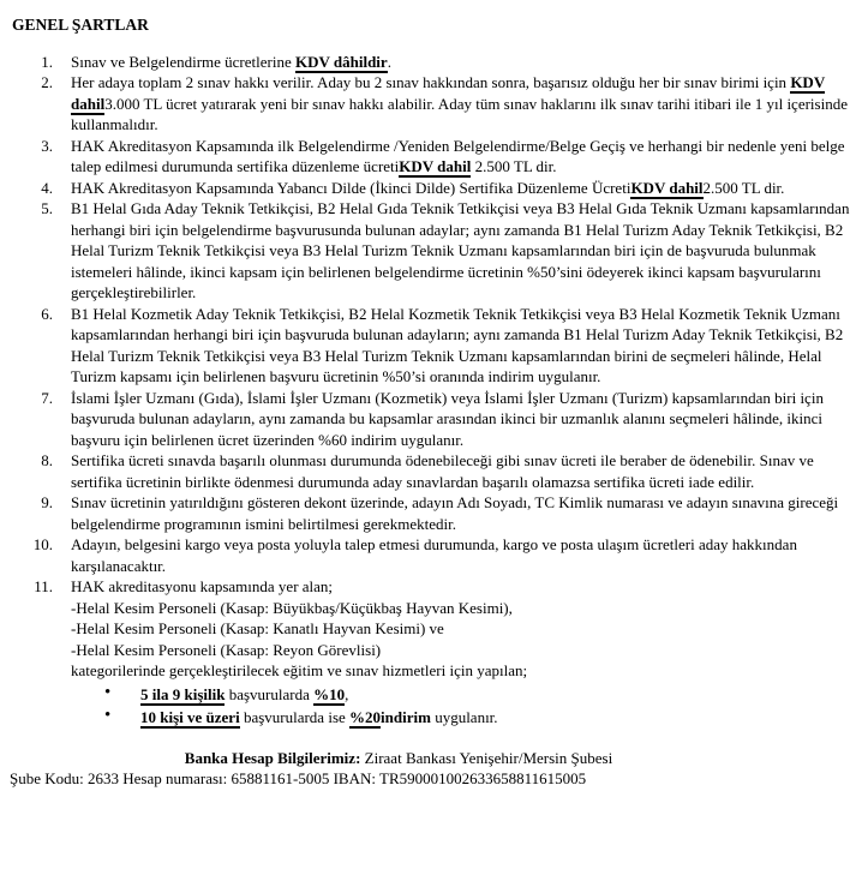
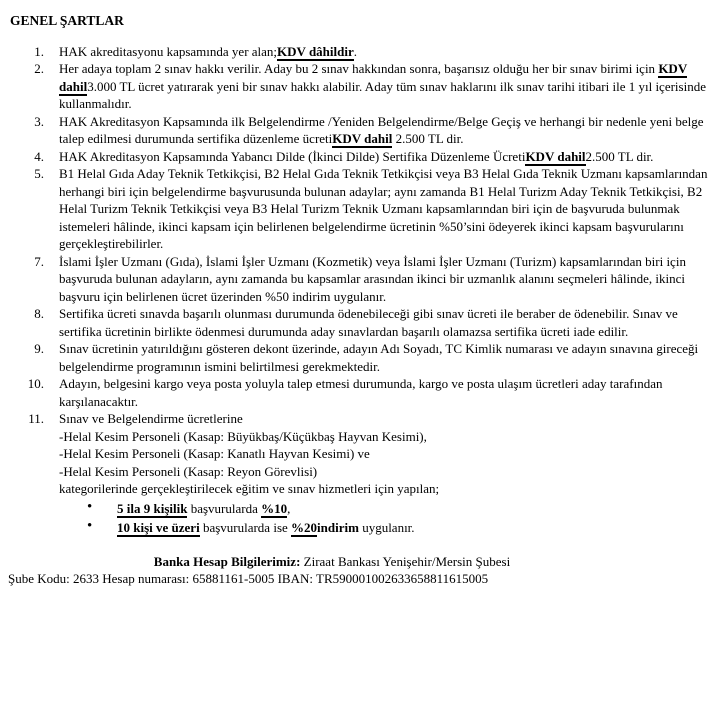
  GENEL ŞARTLAR
  1.
- Sınav ve Belgelendirme ücretlerine KDV dâhildir.
+ HAK akreditasyonu kapsamında yer alan;KDV dâhildir.
  2.
  Her adaya toplam 2 sınav hakkı verilir. Aday bu 2 sınav hakkından sonra, başarısız olduğu her bir sınav birimi için KDV dahil3.000 TL ücret yatırarak yeni bir sınav hakkı alabilir. Aday tüm sınav haklarını ilk sınav tarihi itibari ile 1 yıl içerisinde kullanmalıdır.
  3.
  HAK Akreditasyon Kapsamında ilk Belgelendirme /Yeniden Belgelendirme/Belge Geçiş ve herhangi bir nedenle yeni belge talep edilmesi durumunda sertifika düzenleme ücretiKDV dahil 2.500 TL dir.
  4.
  HAK Akreditasyon Kapsamında Yabancı Dilde (İkinci Dilde) Sertifika Düzenleme ÜcretiKDV dahil2.500 TL dir.
  5.
  B1 Helal Gıda Aday Teknik Tetkikçisi, B2 Helal Gıda Teknik Tetkikçisi veya B3 Helal Gıda Teknik Uzmanı kapsamlarından herhangi biri için belgelendirme başvurusunda bulunan adaylar; aynı zamanda B1 Helal Turizm Aday Teknik Tetkikçisi, B2 Helal Turizm Teknik Tetkikçisi veya B3 Helal Turizm Teknik Uzmanı kapsamlarından biri için de başvuruda bulunmak istemeleri hâlinde, ikinci kapsam için belirlenen belgelendirme ücretinin %50’sini ödeyerek ikinci kapsam başvurularını gerçekleştirebilirler.
- 6.
- B1 Helal Kozmetik Aday Teknik Tetkikçisi, B2 Helal Kozmetik Teknik Tetkikçisi veya B3 Helal Kozmetik Teknik Uzmanı kapsamlarından herhangi biri için başvuruda bulunan adayların; aynı zamanda B1 Helal Turizm Aday Teknik Tetkikçisi, B2 Helal Turizm Teknik Tetkikçisi veya B3 Helal Turizm Teknik Uzmanı kapsamlarından birini de seçmeleri hâlinde, Helal Turizm kapsamı için belirlenen başvuru ücretinin %50’si oranında indirim uygulanır.
  7.
- İslami İşler Uzmanı (Gıda), İslami İşler Uzmanı (Kozmetik) veya İslami İşler Uzmanı (Turizm) kapsamlarından biri için başvuruda bulunan adayların, aynı zamanda bu kapsamlar arasından ikinci bir uzmanlık alanını seçmeleri hâlinde, ikinci başvuru için belirlenen ücret üzerinden %60 indirim uygulanır.
+ İslami İşler Uzmanı (Gıda), İslami İşler Uzmanı (Kozmetik) veya İslami İşler Uzmanı (Turizm) kapsamlarından biri için başvuruda bulunan adayların, aynı zamanda bu kapsamlar arasından ikinci bir uzmanlık alanını seçmeleri hâlinde, ikinci başvuru için belirlenen ücret üzerinden %50 indirim uygulanır.
  8.
  Sertifika ücreti sınavda başarılı olunması durumunda ödenebileceği gibi sınav ücreti ile beraber de ödenebilir. Sınav ve sertifika ücretinin birlikte ödenmesi durumunda aday sınavlardan başarılı olamazsa sertifika ücreti iade edilir.
  9.
  Sınav ücretinin yatırıldığını gösteren dekont üzerinde, adayın Adı Soyadı, TC Kimlik numarası ve adayın sınavına gireceği belgelendirme programının ismini belirtilmesi gerekmektedir.
  10.
- Adayın, belgesini kargo veya posta yoluyla talep etmesi durumunda, kargo ve posta ulaşım ücretleri aday hakkından karşılanacaktır.
+ Adayın, belgesini kargo veya posta yoluyla talep etmesi durumunda, kargo ve posta ulaşım ücretleri aday tarafından karşılanacaktır.
  11.
- HAK akreditasyonu kapsamında yer alan;
+ Sınav ve Belgelendirme ücretlerine
  -Helal Kesim Personeli (Kasap: Büyükbaş/Küçükbaş Hayvan Kesimi),
  -Helal Kesim Personeli (Kasap: Kanatlı Hayvan Kesimi) ve
  -Helal Kesim Personeli (Kasap: Reyon Görevlisi)
  kategorilerinde gerçekleştirilecek eğitim ve sınav hizmetleri için yapılan;
  •
  5 ila 9 kişilik başvurularda %10,
  •
  10 kişi ve üzeri başvurularda ise %20indirim uygulanır.
  Banka Hesap Bilgilerimiz: Ziraat Bankası Yenişehir/Mersin Şubesi
  Şube Kodu: 2633 Hesap numarası: 65881161-5005 IBAN: TR590001002633658811615005
